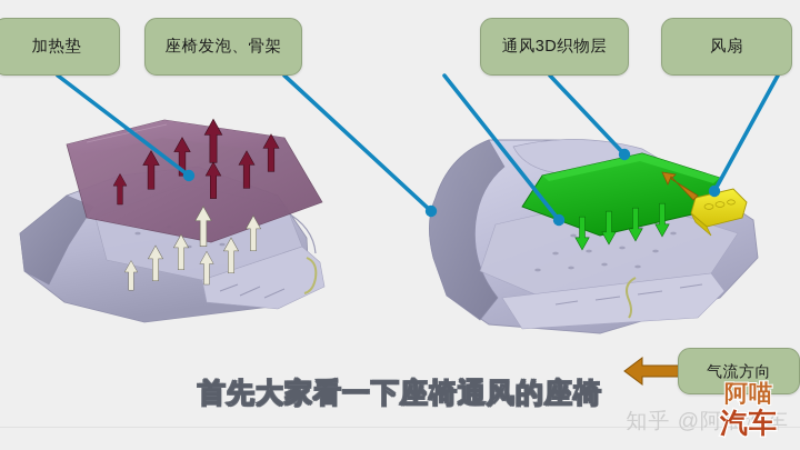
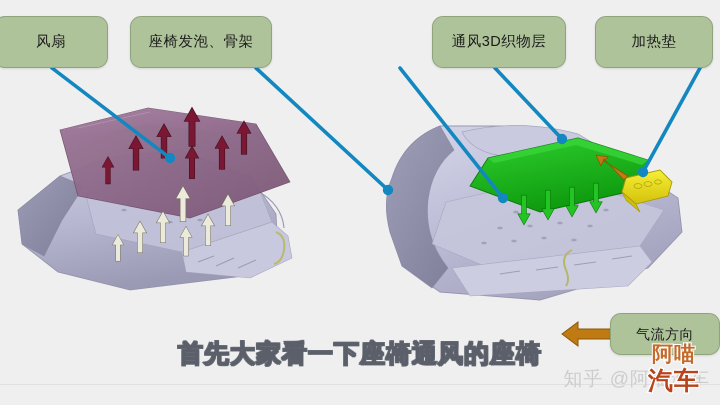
- 加热垫
+ 风扇
  座椅发泡、骨架
  通风3D织物层
- 风扇
+ 加热垫
  气流方向
  首先大家看一下座椅通风的座椅
  知乎 @阿喵汽车
  阿喵
  汽车
